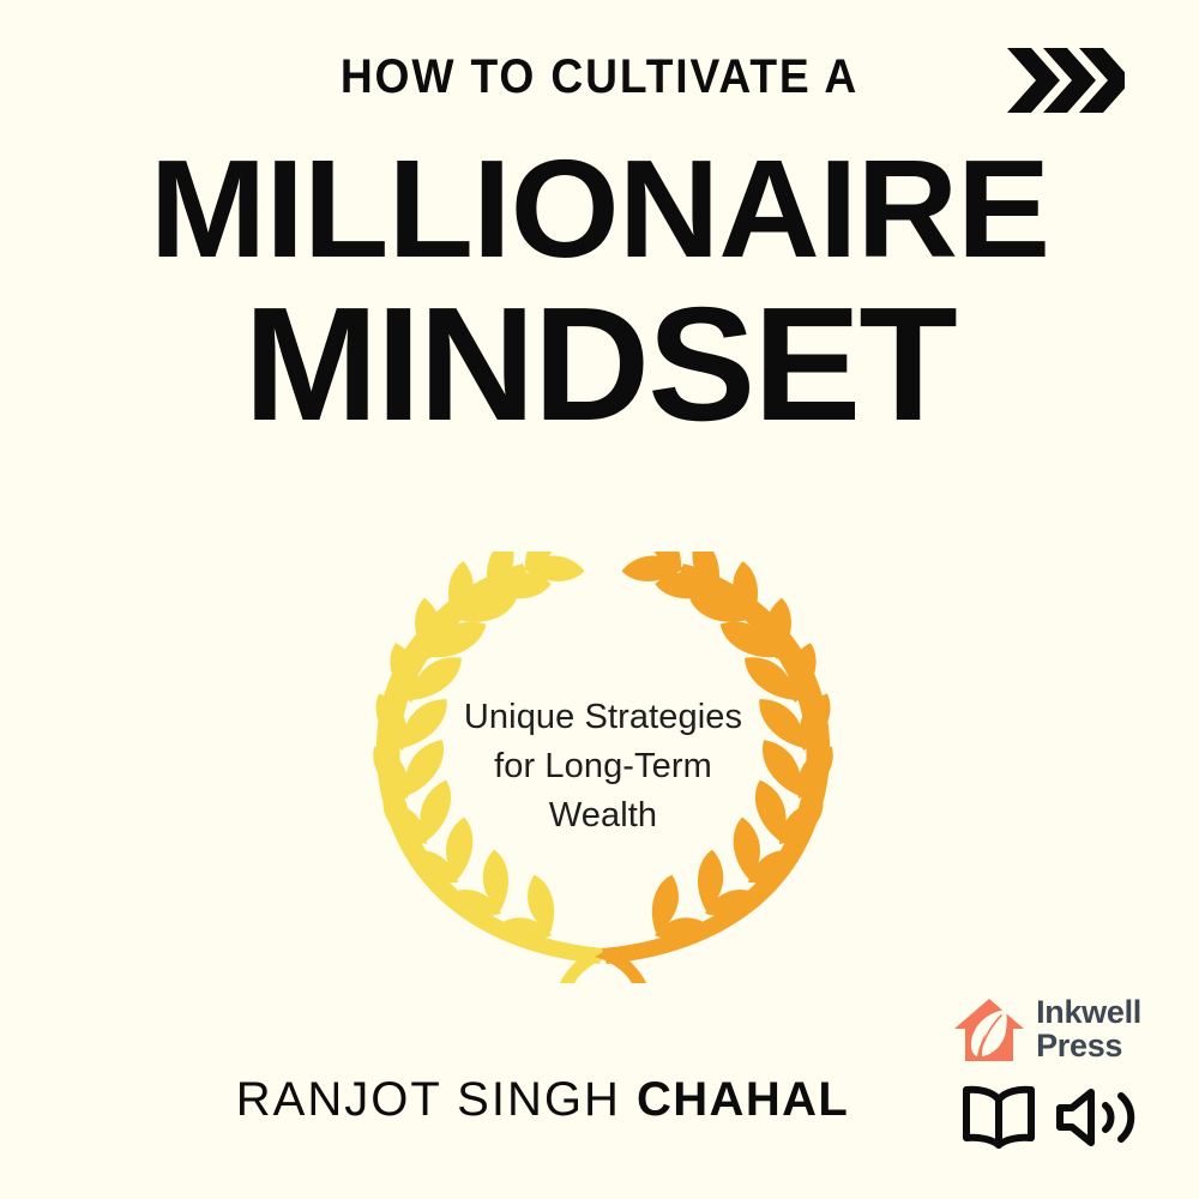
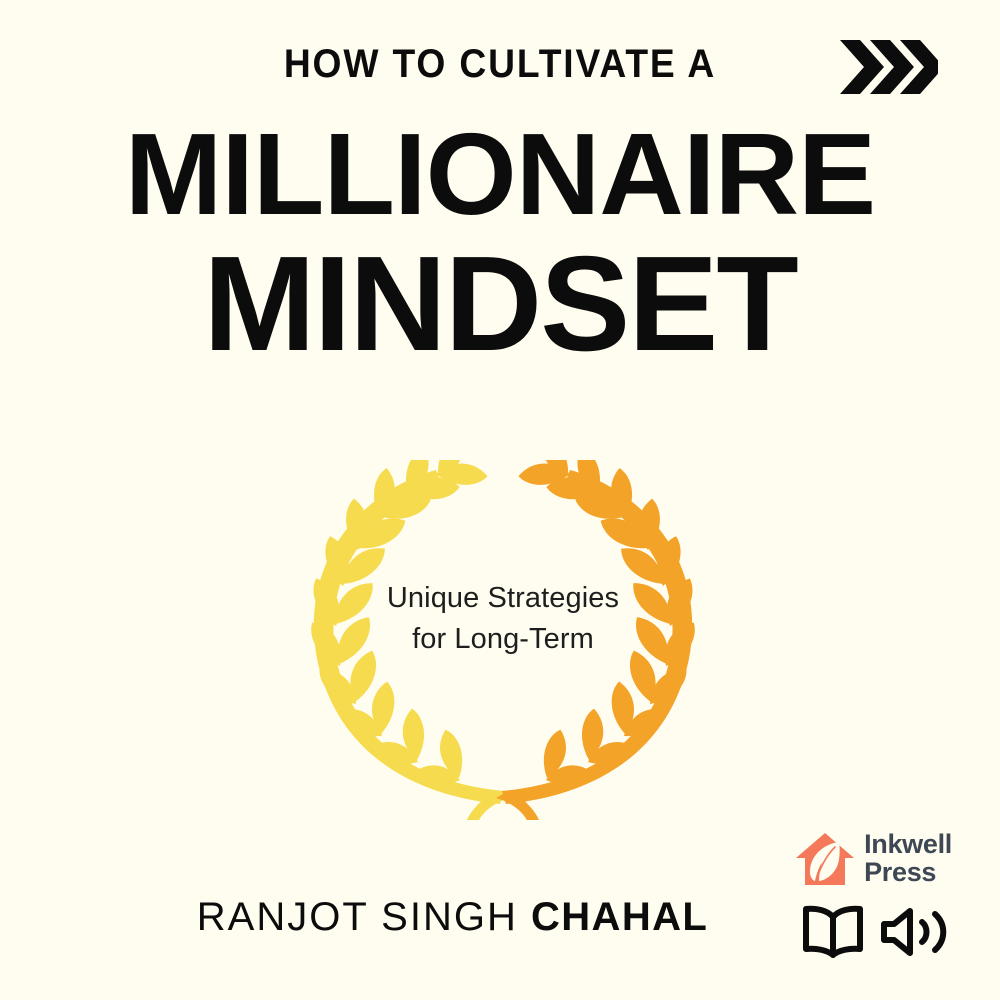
  HOW TO CULTIVATE A
  MILLIONAIRE
  MINDSET
  Unique Strategies
  for Long-Term
- Wealth
  RANJOT SINGH CHAHAL
  Inkwell
  Press
